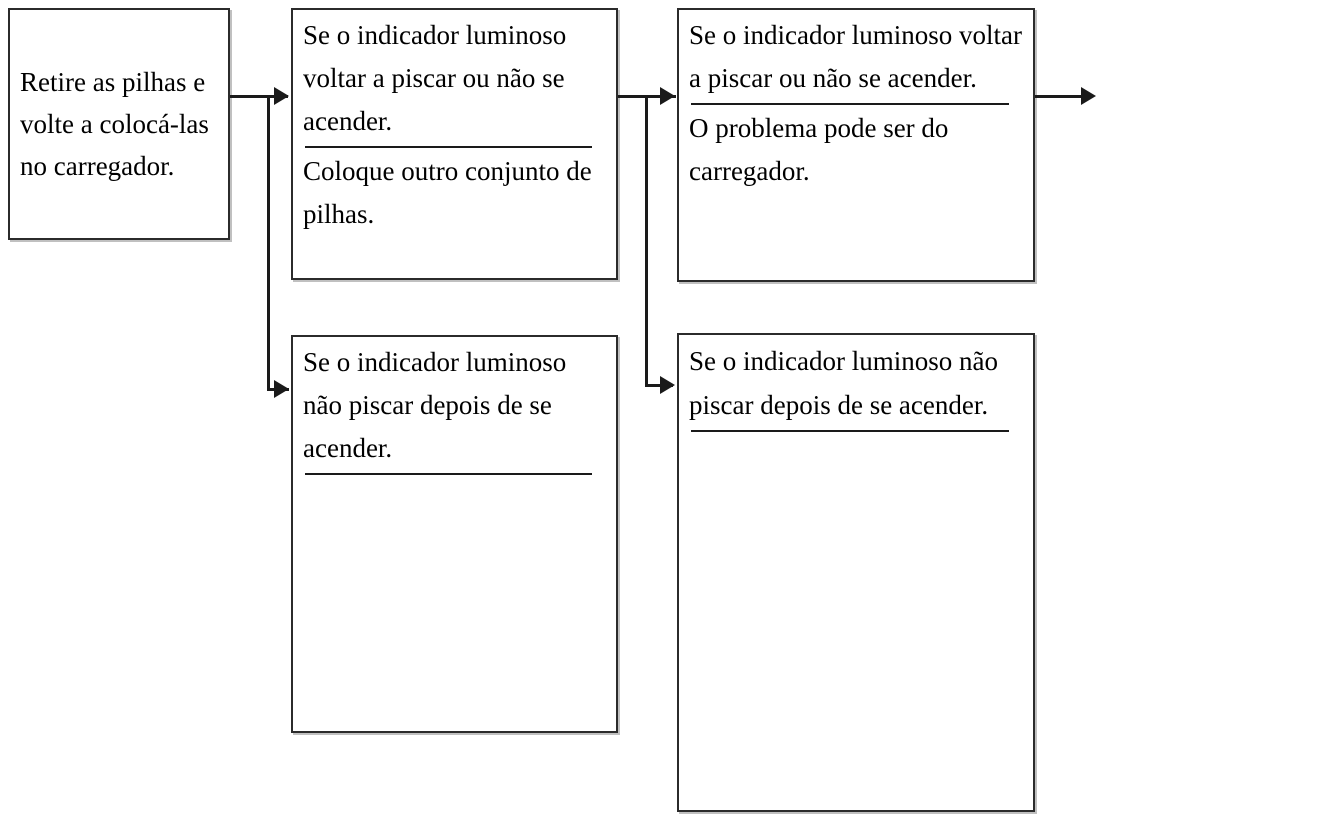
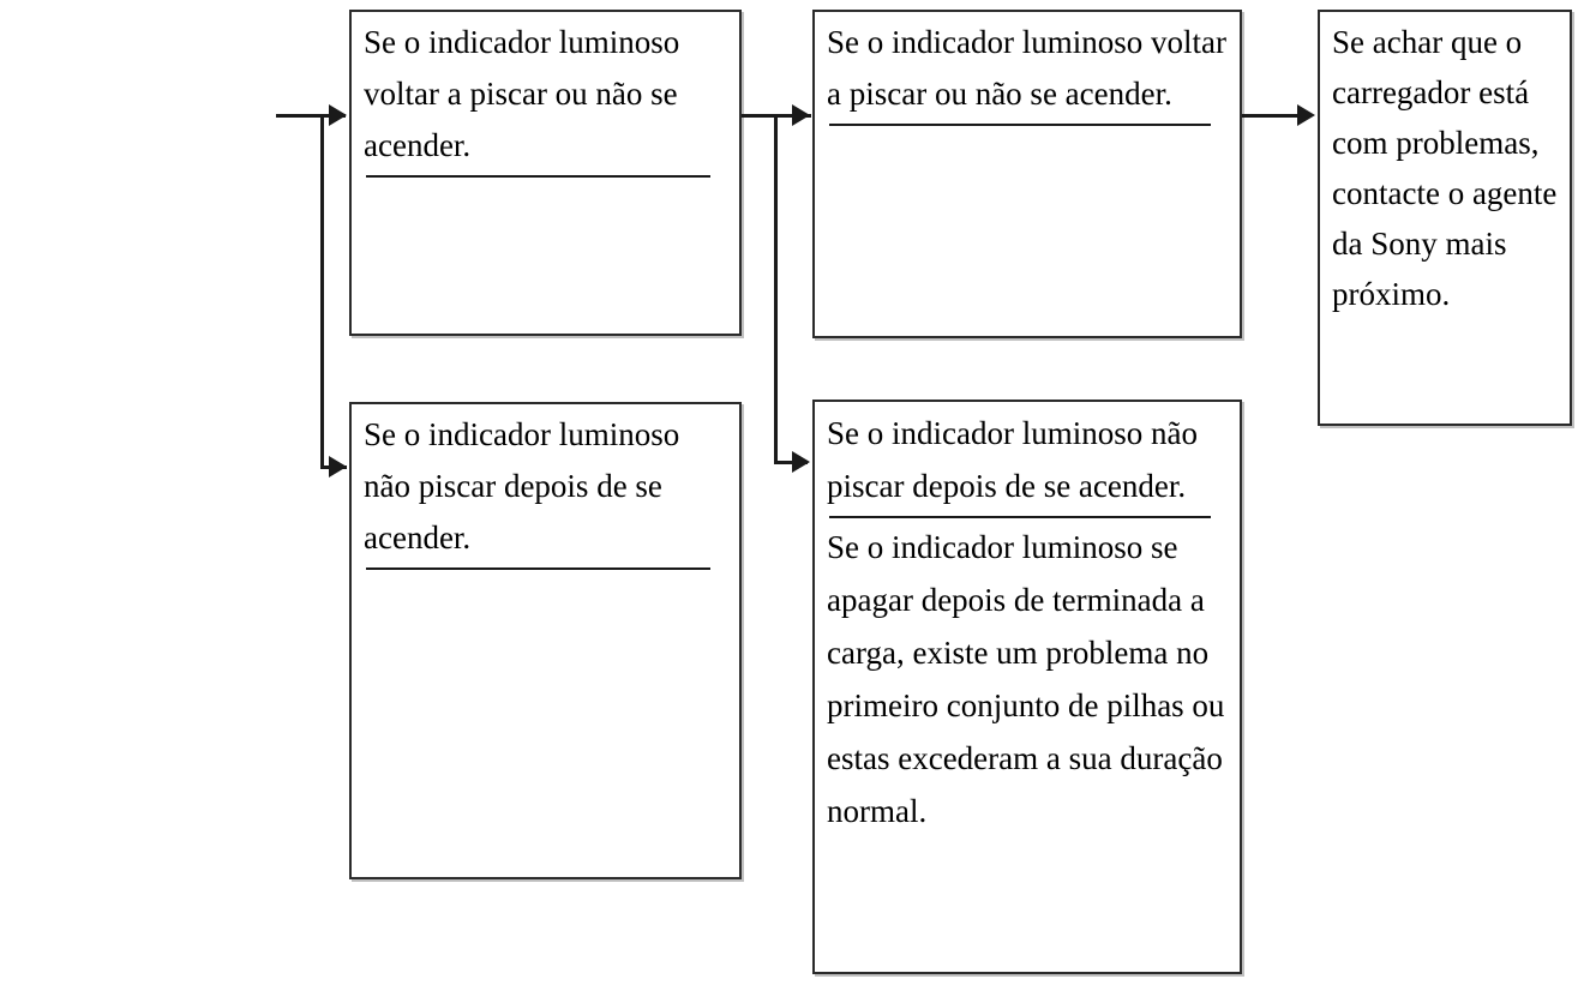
- Retire as pilhas e volte a colocá-las no carregador.
  Se o indicador luminoso voltar a piscar ou não se acender.
- Coloque outro conjunto de pilhas.
  Se o indicador luminoso não piscar depois de se acender.
  Se o indicador luminoso voltar a piscar ou não se acender.
- O problema pode ser do carregador.
  Se o indicador luminoso não piscar depois de se acender.
+ Se o indicador luminoso se apagar depois de terminada a carga, existe um problema no primeiro conjunto de pilhas ou estas excederam a sua duração normal.
+ Se achar que o carregador está com problemas, contacte o agente da Sony mais próximo.
